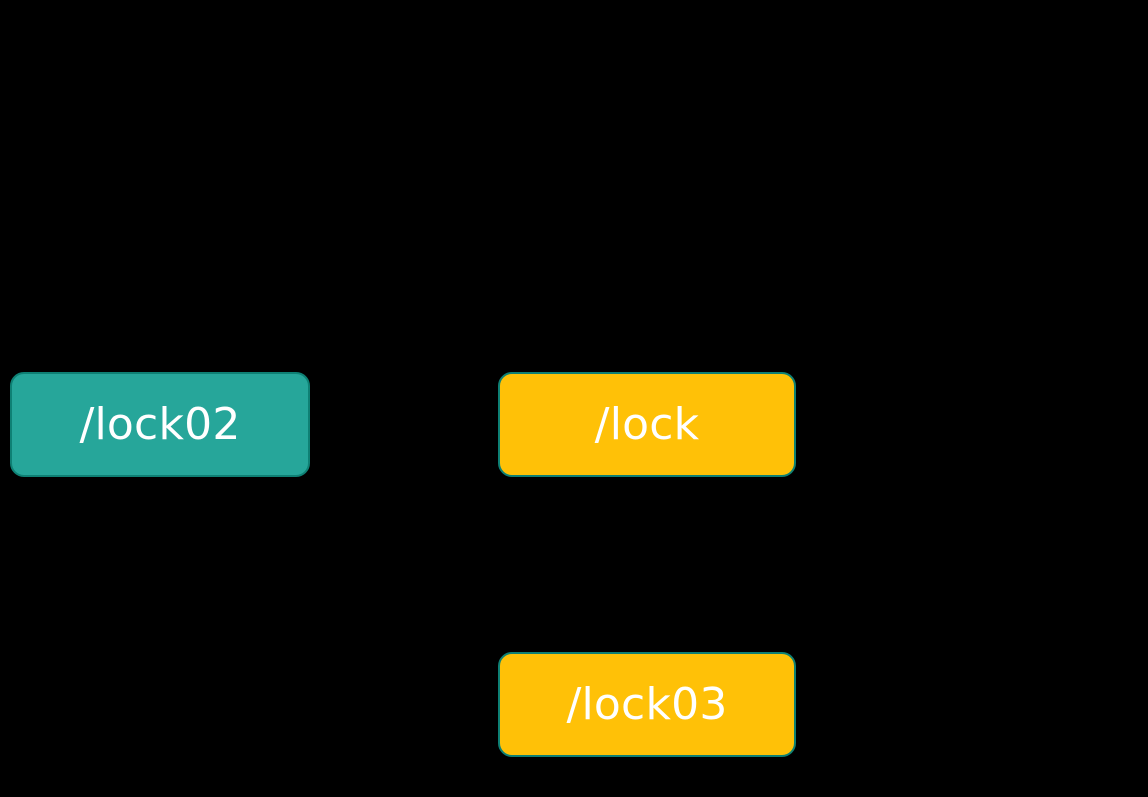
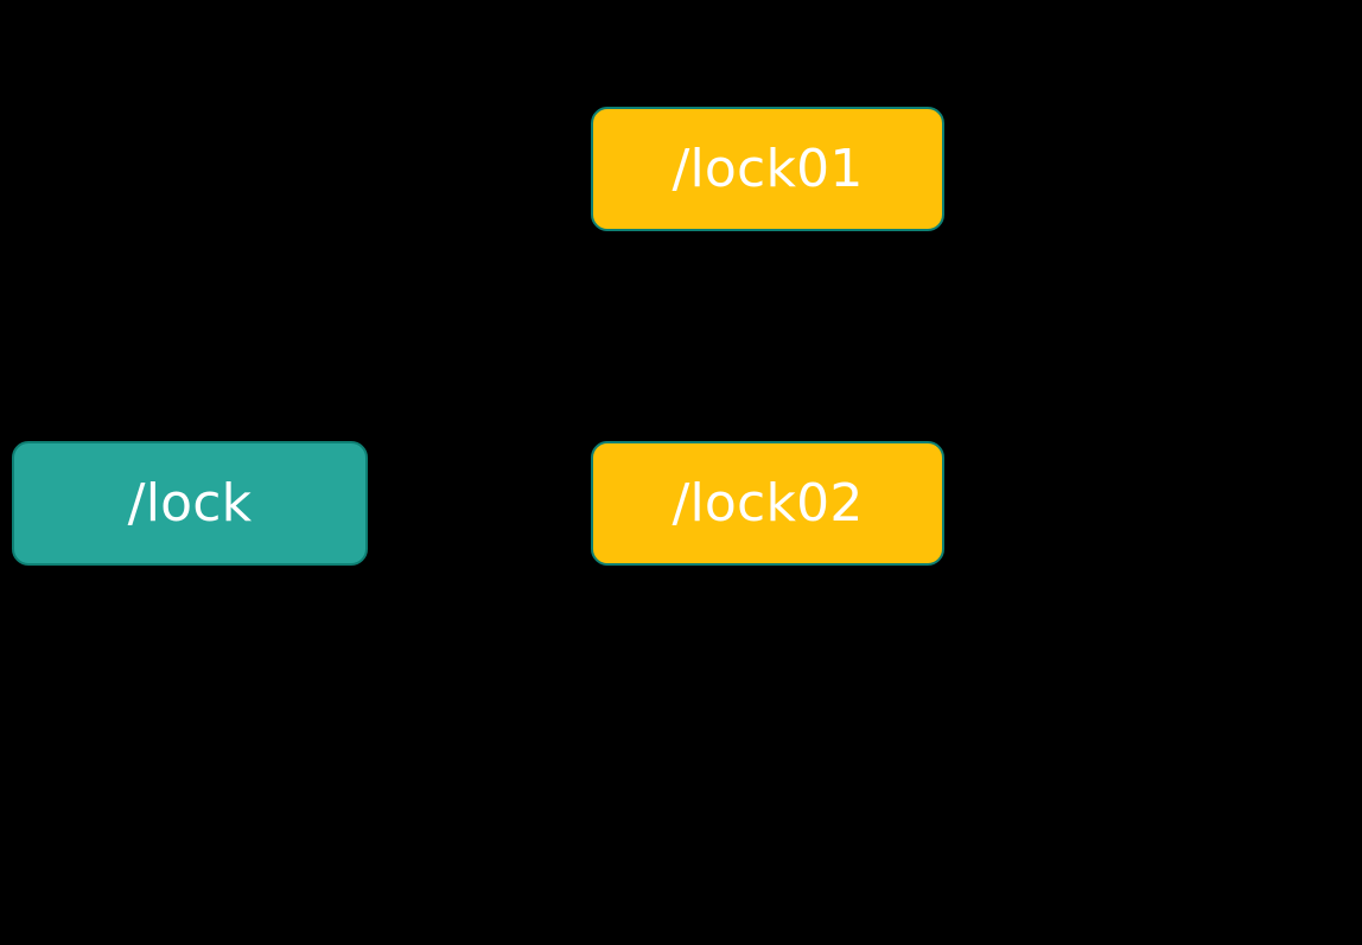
- /lock02
+ /lock
+ /lock01
- /lock
+ /lock02
- /lock03
